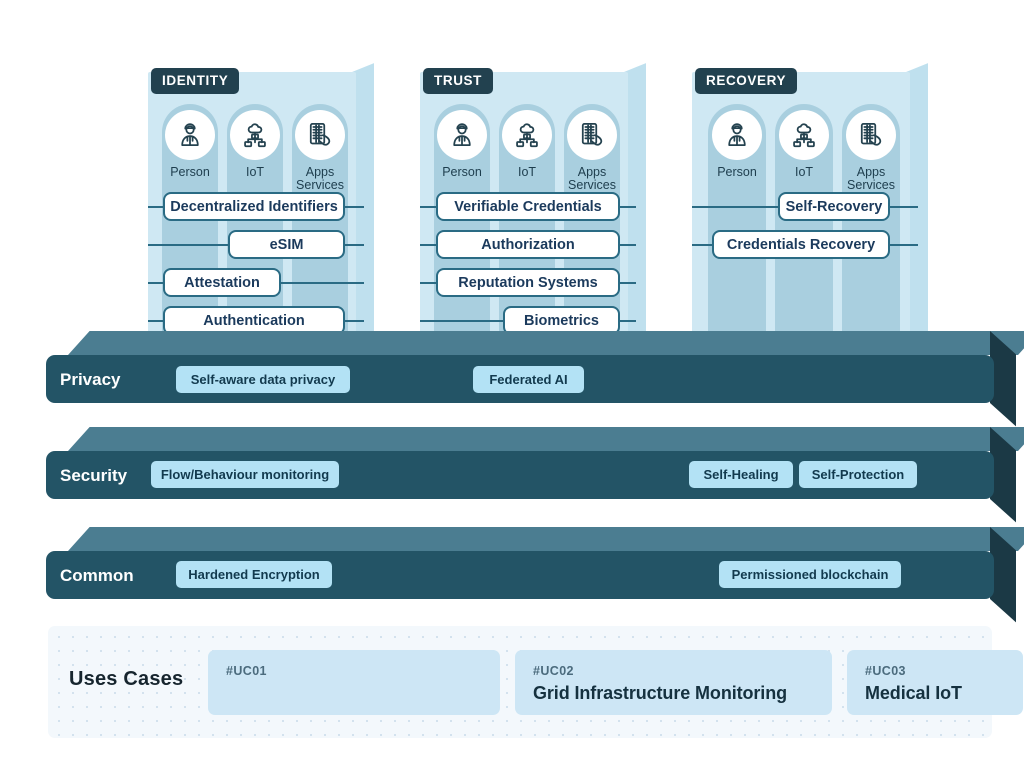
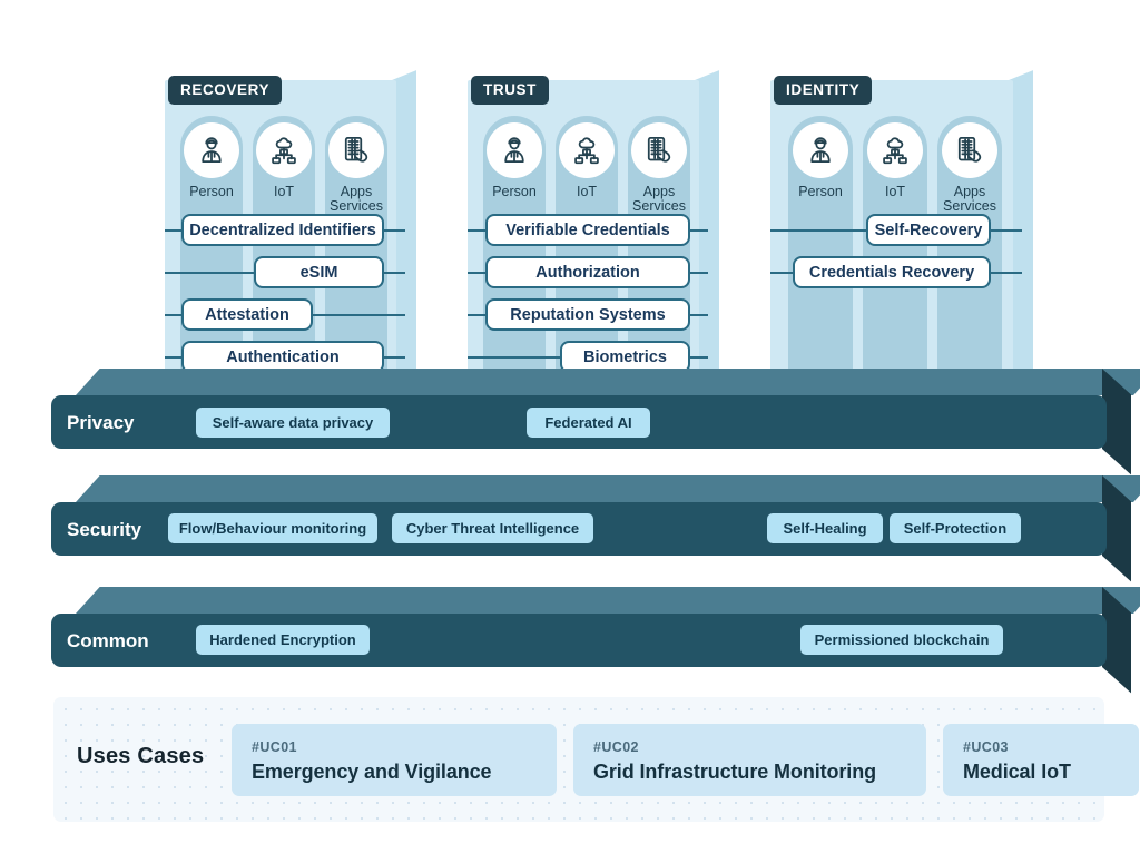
  Person
  IoT
  Apps
  Services
- IDENTITY
+ RECOVERY
  Decentralized Identifiers
  eSIM
  Attestation
  Authentication
  Person
  IoT
  Apps
  Services
  TRUST
  Verifiable Credentials
  Authorization
  Reputation Systems
  Biometrics
  Person
  IoT
  Apps
  Services
- RECOVERY
+ IDENTITY
  Self-Recovery
  Credentials Recovery
  Privacy
  Self-aware data privacy
  Federated AI
  Security
  Flow/Behaviour monitoring
+ Cyber Threat Intelligence
  Self-Healing
  Self-Protection
  Common
  Hardened Encryption
  Permissioned blockchain
  Uses Cases
  #UC01
+ Emergency and Vigilance
  #UC02
  Grid Infrastructure Monitoring
  #UC03
  Medical IoT
